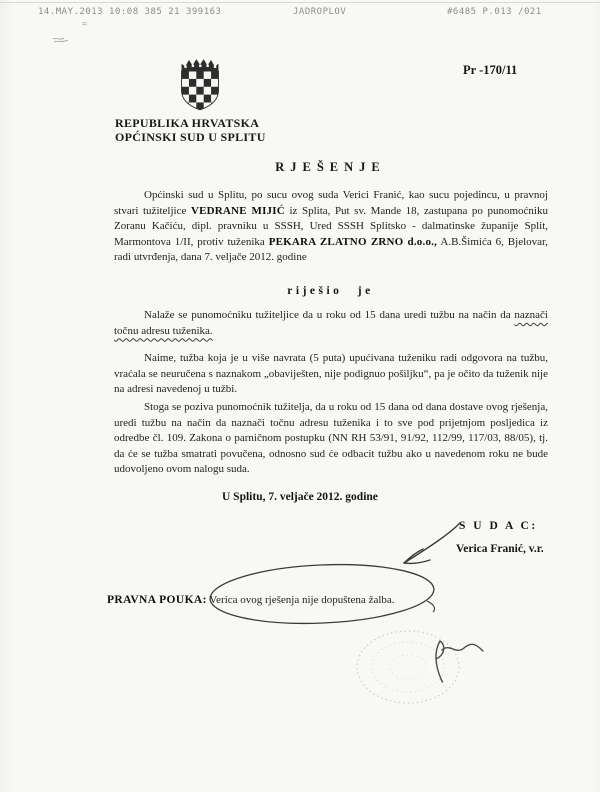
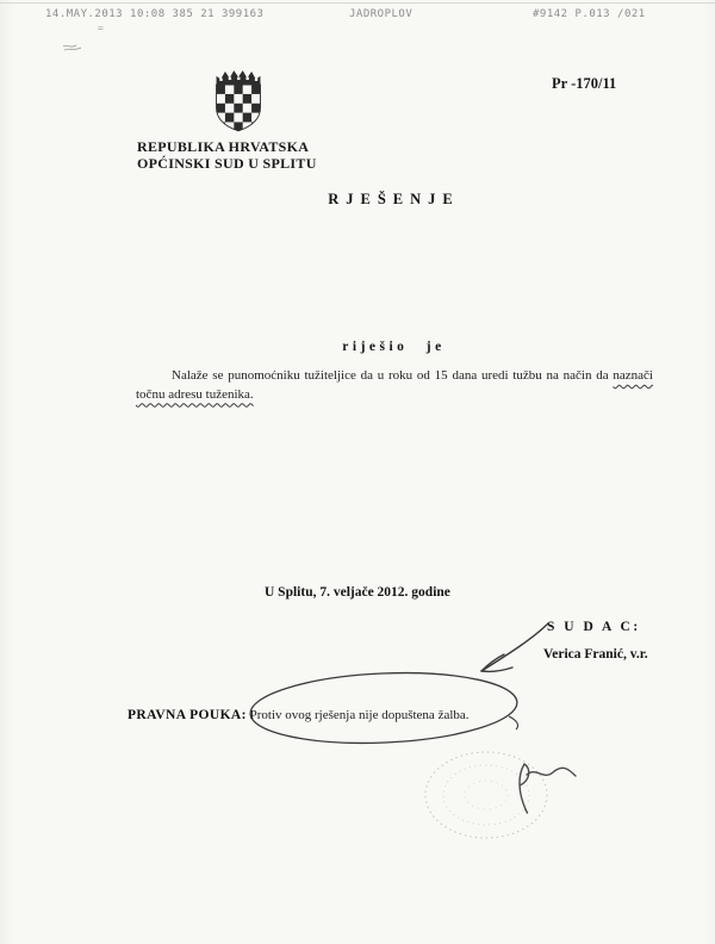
  14.MAY.2013 10:08 385 21 399163
  JADROPLOV
- #6485 P.013 /021
+ #9142 P.013 /021
  =
  Pr -170/11
  REPUBLIKA HRVATSKA
  OPĆINSKI SUD U SPLITU
  RJEŠENJE
- Općinski sud u Splitu, po sucu ovog suda Verici Franić, kao sucu pojedincu, u pravnoj stvari tužiteljice VEDRANE MIJIĆ iz Splita, Put sv. Mande 18, zastupana po punomoćniku Zoranu Kačiću, dipl. pravniku u SSSH, Ured SSSH Splitsko - dalmatinske županije Split, Marmontova 1/II, protiv tuženika PEKARA ZLATNO ZRNO d.o.o., A.B.Šimića 6, Bjelovar, radi utvrđenja, dana 7. veljače 2012. godine
  riješio je
  Nalaže se punomoćniku tužiteljice da u roku od 15 dana uredi tužbu na način da naznači točnu adresu tuženika.
- Naime, tužba koja je u više navrata (5 puta) upućivana tuženiku radi odgovora na tužbu, vraćala se neuručena s naznakom „obaviješten, nije podignuo pošiljku“, pa je očito da tuženik nije na adresi navedenoj u tužbi.
- Stoga se poziva punomoćnik tužitelja, da u roku od 15 dana od dana dostave ovog rješenja, uredi tužbu na način da naznači točnu adresu tuženika i to sve pod prijetnjom posljedica iz odredbe čl. 109. Zakona o parničnom postupku (NN RH 53/91, 91/92, 112/99, 117/03, 88/05), tj. da će se tužba smatrati povučena, odnosno sud će odbacit tužbu ako u navedenom roku ne bude udovoljeno ovom nalogu suda.
  U Splitu, 7. veljače 2012. godine
  S U D A C:
  Verica Franić, v.r.
- PRAVNA POUKA: Verica ovog rješenja nije dopuštena žalba.
+ PRAVNA POUKA: Protiv ovog rješenja nije dopuštena žalba.
